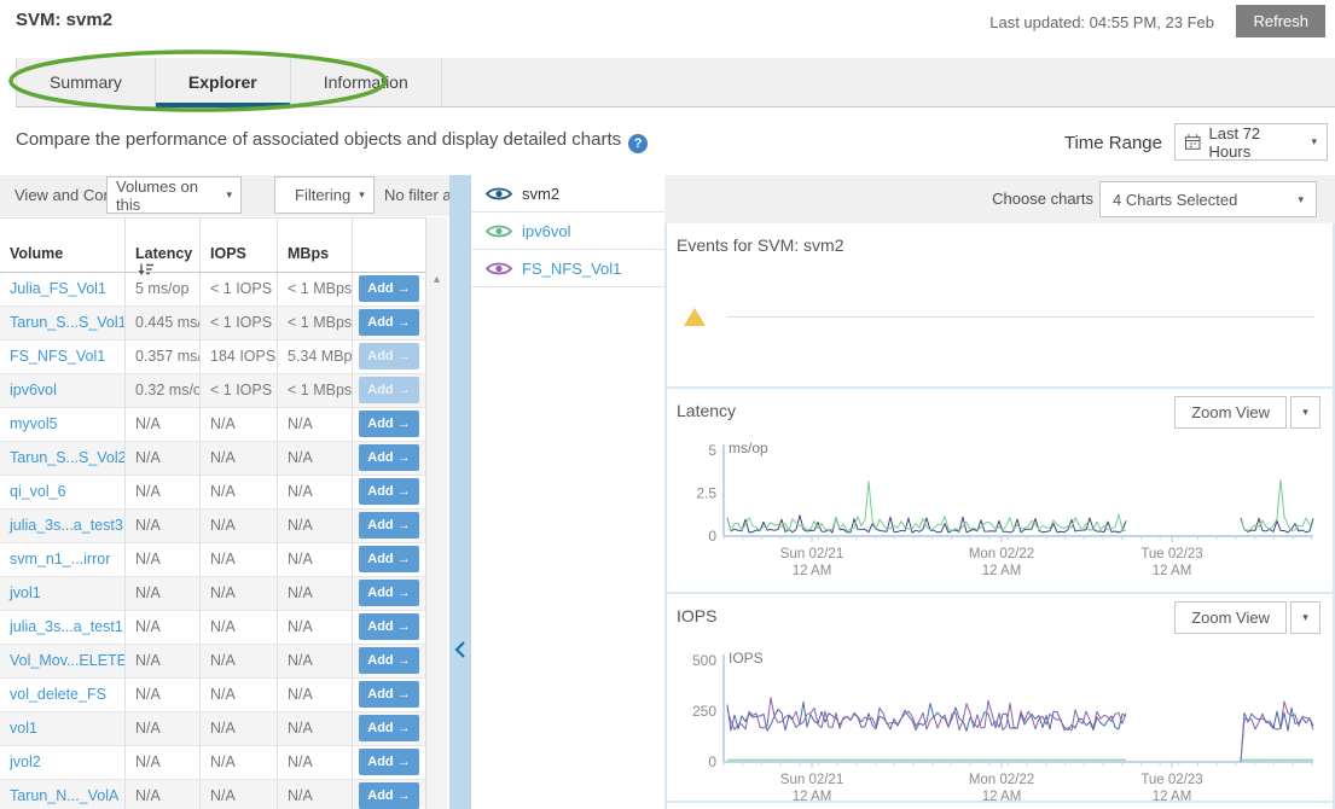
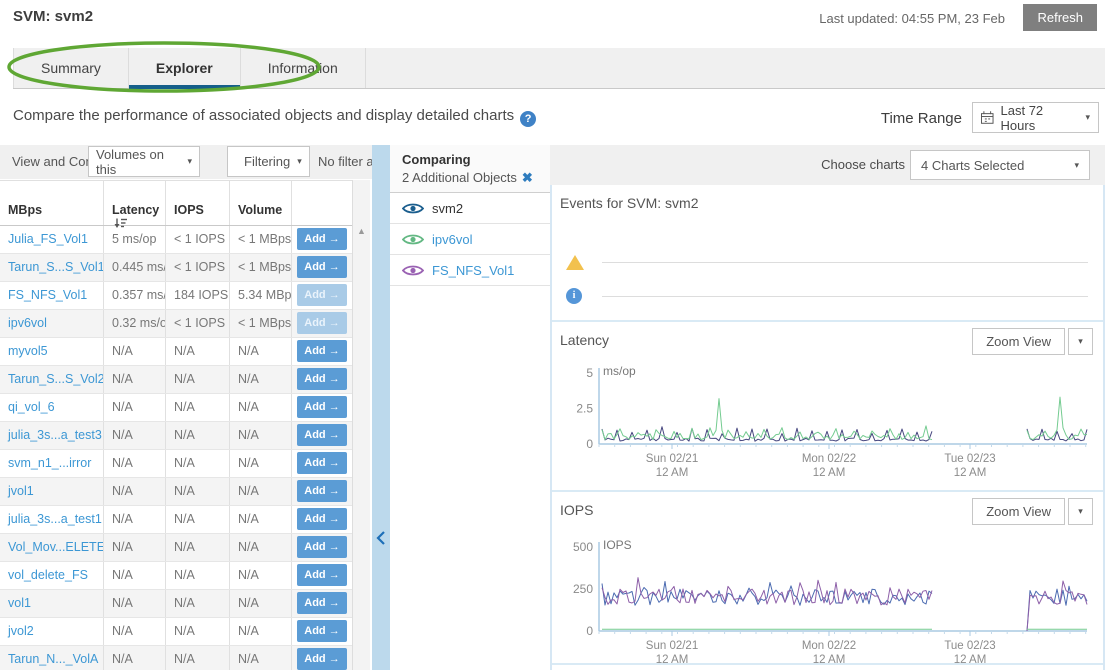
  SVM: svm2
  Last updated: 04:55 PM, 23 Feb
  Refresh
  Summary
  Explorer
  Informaon
  Compare the performance of associated objects and display detailed charts ?
  Time Range
  Last 72 Hours
  ▾
  View and Co
  Volumes on this
  ▾
  Filtering
  ▾
  No filter a
- Volume
+ MBps
  Latency
  IOPS
- MBps
+ Volume
  Julia_FS_Vol1
  5 ms/op
  < 1 IOPS
  < 1 MBps
  Add →
  Tarun_S...S_Vol1
  0.445 ms/
  < 1 IOPS
  < 1 MBps
  Add →
  FS_NFS_Vol1
  0.357 ms/
  184 IOPS
  5.34 MBp
  Add →
  ipv6vol
  0.32 ms/o
  < 1 IOPS
  < 1 MBps
  Add →
  myvol5
  N/A
  N/A
  N/A
  Add →
  Tarun_S...S_Vol2
  N/A
  N/A
  N/A
  Add →
  qi_vol_6
  N/A
  N/A
  N/A
  Add →
  julia_3s...a_test3
  N/A
  N/A
  N/A
  Add →
  svm_n1_...irror
  N/A
  N/A
  N/A
  Add →
  jvol1
  N/A
  N/A
  N/A
  Add →
  julia_3s...a_test1
  N/A
  N/A
  N/A
  Add →
  Vol_Mov...ELETE
  N/A
  N/A
  N/A
  Add →
  vol_delete_FS
  N/A
  N/A
  N/A
  Add →
  vol1
  N/A
  N/A
  N/A
  Add →
  jvol2
  N/A
  N/A
  N/A
  Add →
  Tarun_N..._VolA
  N/A
  N/A
  N/A
  Add →
  ▲
+ Comparing
+ 2 Additional Objects ✖
  svm2
  ipv6vol
  FS_NFS_Vol1
  Choose charts
  4 Charts Selected
  ▾
  Events for SVM: svm2
+ i
  Latency
  Zoom View
  ▾
  0
  2.5
  5
  ms/op
  Sun 02/21
  12 AM
  Mon 02/22
  12 AM
  Tue 02/23
  12 AM
  IOPS
  Zoom View
  ▾
  0
  250
  500
  IOPS
  Sun 02/21
  12 AM
  Mon 02/22
  12 AM
  Tue 02/23
  12 AM
